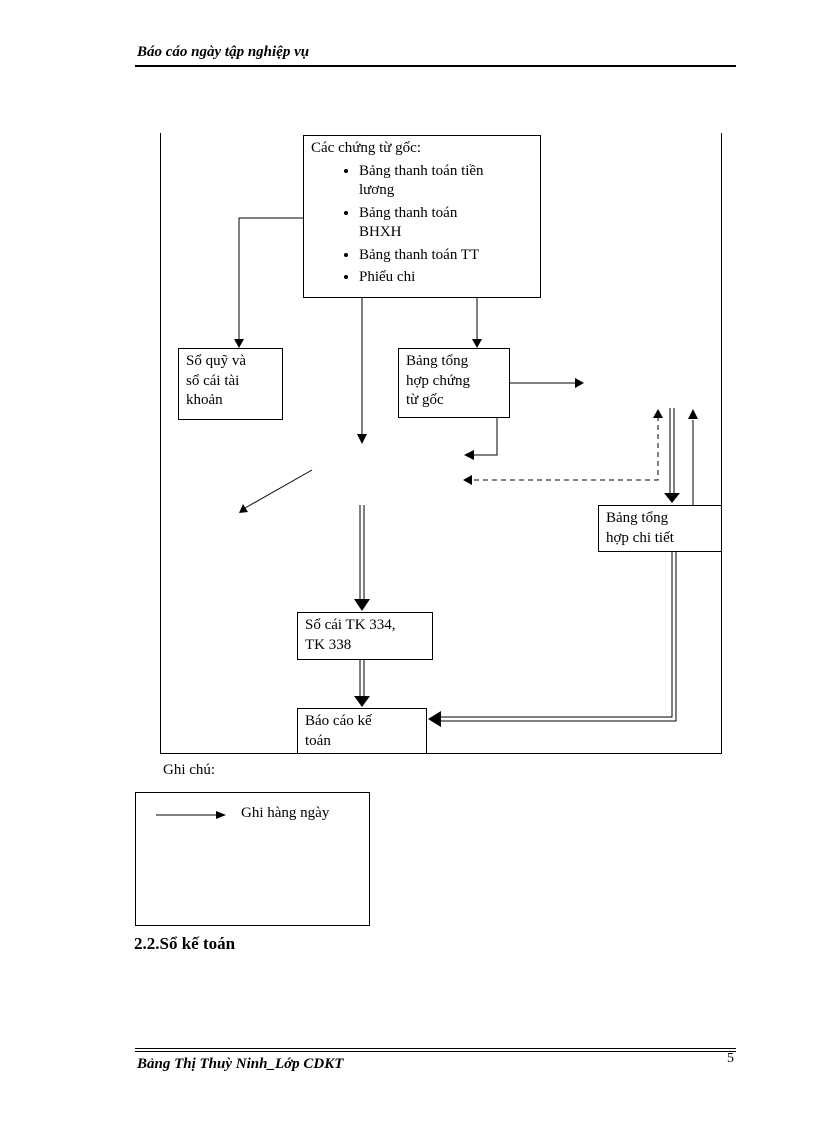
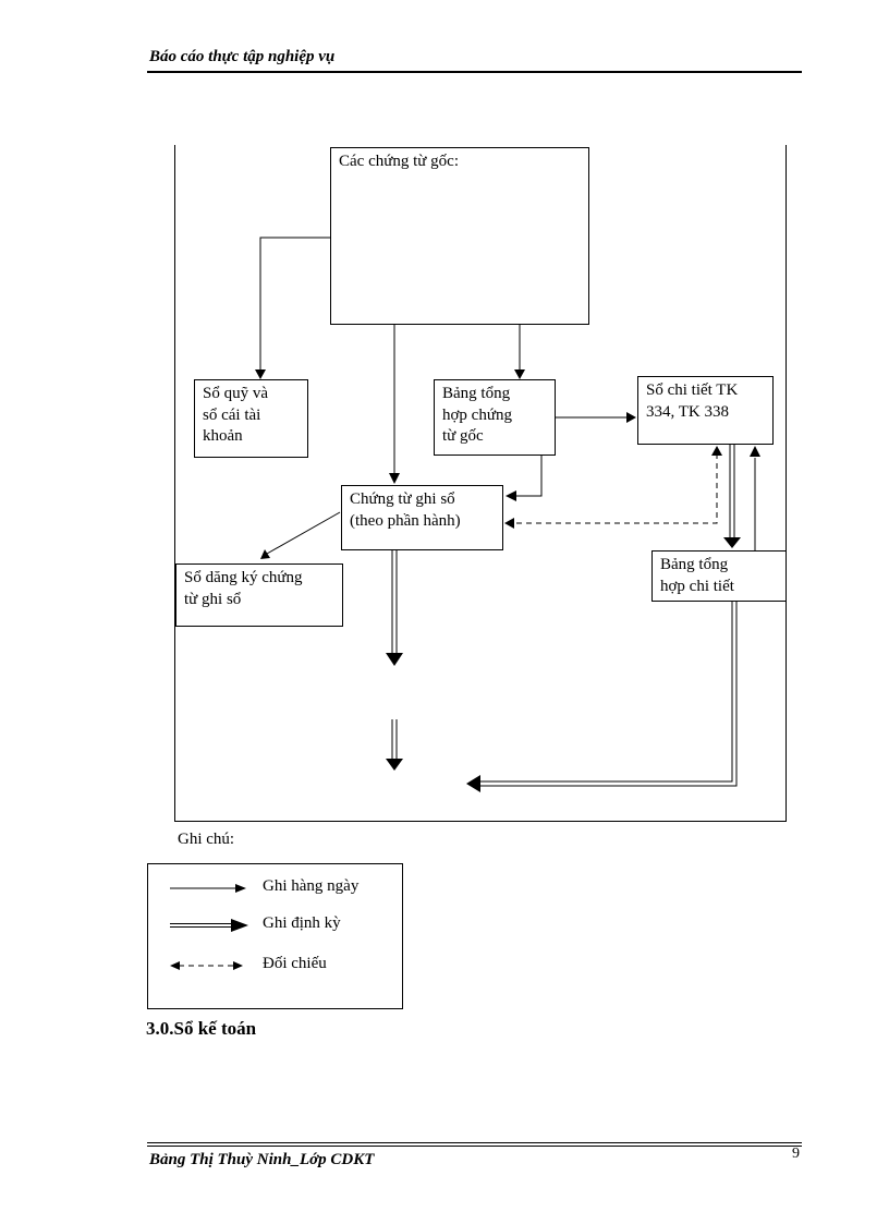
- Báo cáo ngày tập nghiệp vụ
+ Báo cáo thực tập nghiệp vụ
  Các chứng từ gốc:
- Bảng thanh toán tiền
- lương
- Bảng thanh toán
- BHXH
- Bảng thanh toán TT
- Phiếu chi
  Sổ quỹ và
  sổ cái tài
  khoản
  Bảng tổng
  hợp chứng
  từ gốc
+ Sổ chi tiết TK
+ 334, TK 338
+ Chứng từ ghi sổ
+ (theo phần hành)
+ Sổ dăng ký chứng
+ từ ghi sổ
  Bảng tổng
  hợp chi tiết
- Sổ cái TK 334,
- TK 338
- Báo cáo kế
- toán
  Ghi chú:
  Ghi hàng ngày
+ Ghi định kỳ
+ Đối chiếu
- 2.2.Sổ kế toán
+ 3.0.Sổ kế toán
  Bảng Thị Thuỳ Ninh_Lớp CDKT
- 5
+ 9
